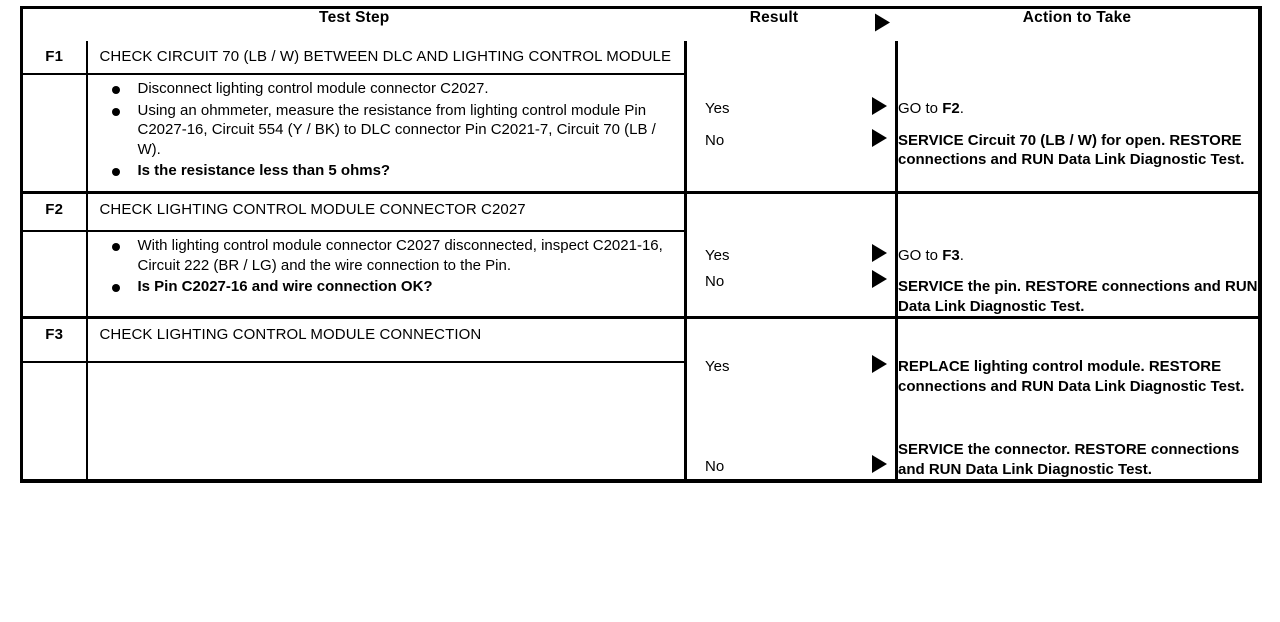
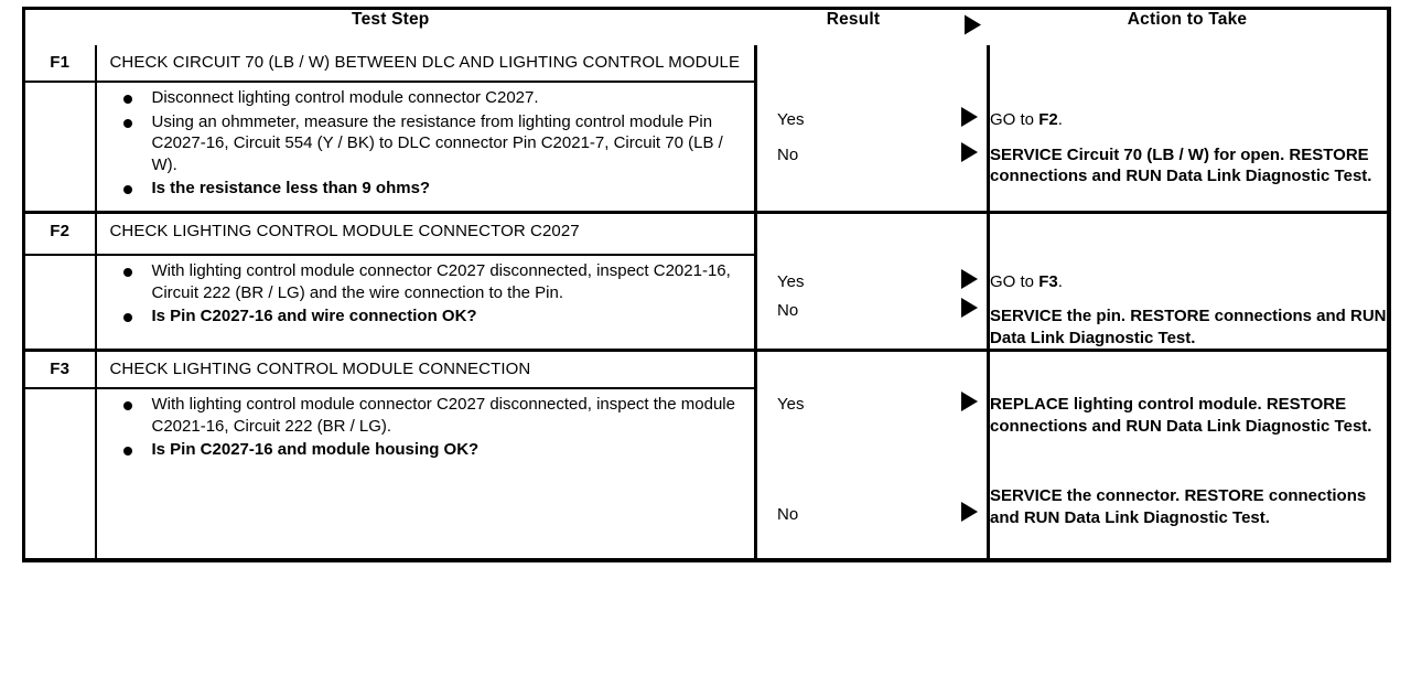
  Test Step	Result	Action to Take
  F1	CHECK CIRCUIT 70 (LB / W) BETWEEN DLC AND LIGHTING CONTROL MODULE	Yes No	GO to F2. SERVICE Circuit 70 (LB / W) for open. RESTORE connections and RUN Data Link Diagnostic Test.
- 	Disconnect lighting control module connector C2027. Using an ohmmeter, measure the resistance from lighting control module Pin C2027-16, Circuit 554 (Y / BK) to DLC connector Pin C2021-7, Circuit 70 (LB / W). Is the resistance less than 5 ohms?
+ 	Disconnect lighting control module connector C2027. Using an ohmmeter, measure the resistance from lighting control module Pin C2027-16, Circuit 554 (Y / BK) to DLC connector Pin C2021-7, Circuit 70 (LB / W). Is the resistance less than 9 ohms?
  F2	CHECK LIGHTING CONTROL MODULE CONNECTOR C2027	Yes No	GO to F3. SERVICE the pin. RESTORE connections and RUN Data Link Diagnostic Test.
  	With lighting control module connector C2027 disconnected, inspect C2021-16, Circuit 222 (BR / LG) and the wire connection to the Pin. Is Pin C2027-16 and wire connection OK?
  F3	CHECK LIGHTING CONTROL MODULE CONNECTION	Yes No	REPLACE lighting control module. RESTORE connections and RUN Data Link Diagnostic Test. SERVICE the connector. RESTORE connections and RUN Data Link Diagnostic Test.
+ 	With lighting control module connector C2027 disconnected, inspect the module C2021-16, Circuit 222 (BR / LG). Is Pin C2027-16 and module housing OK?
